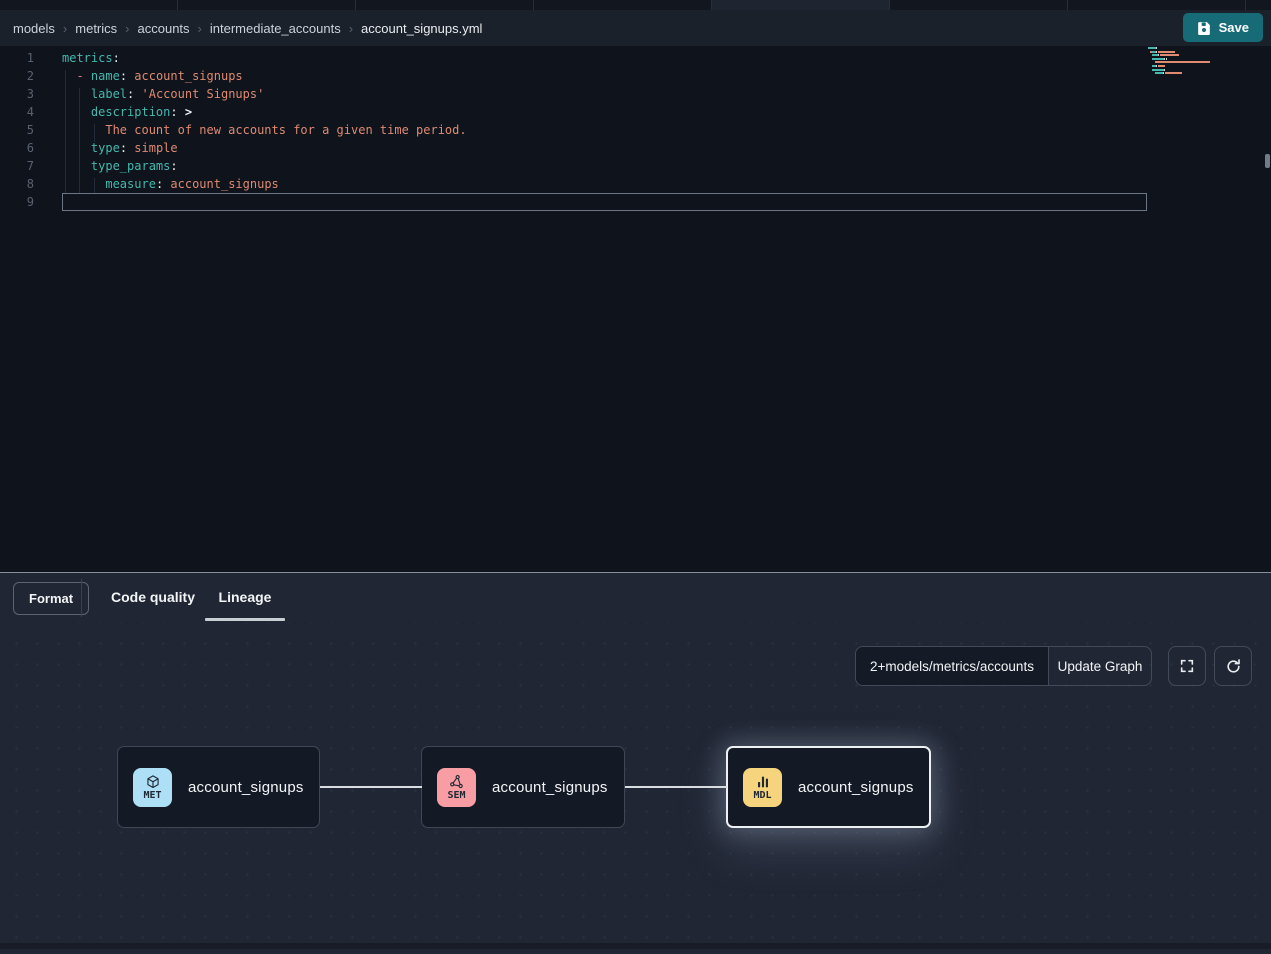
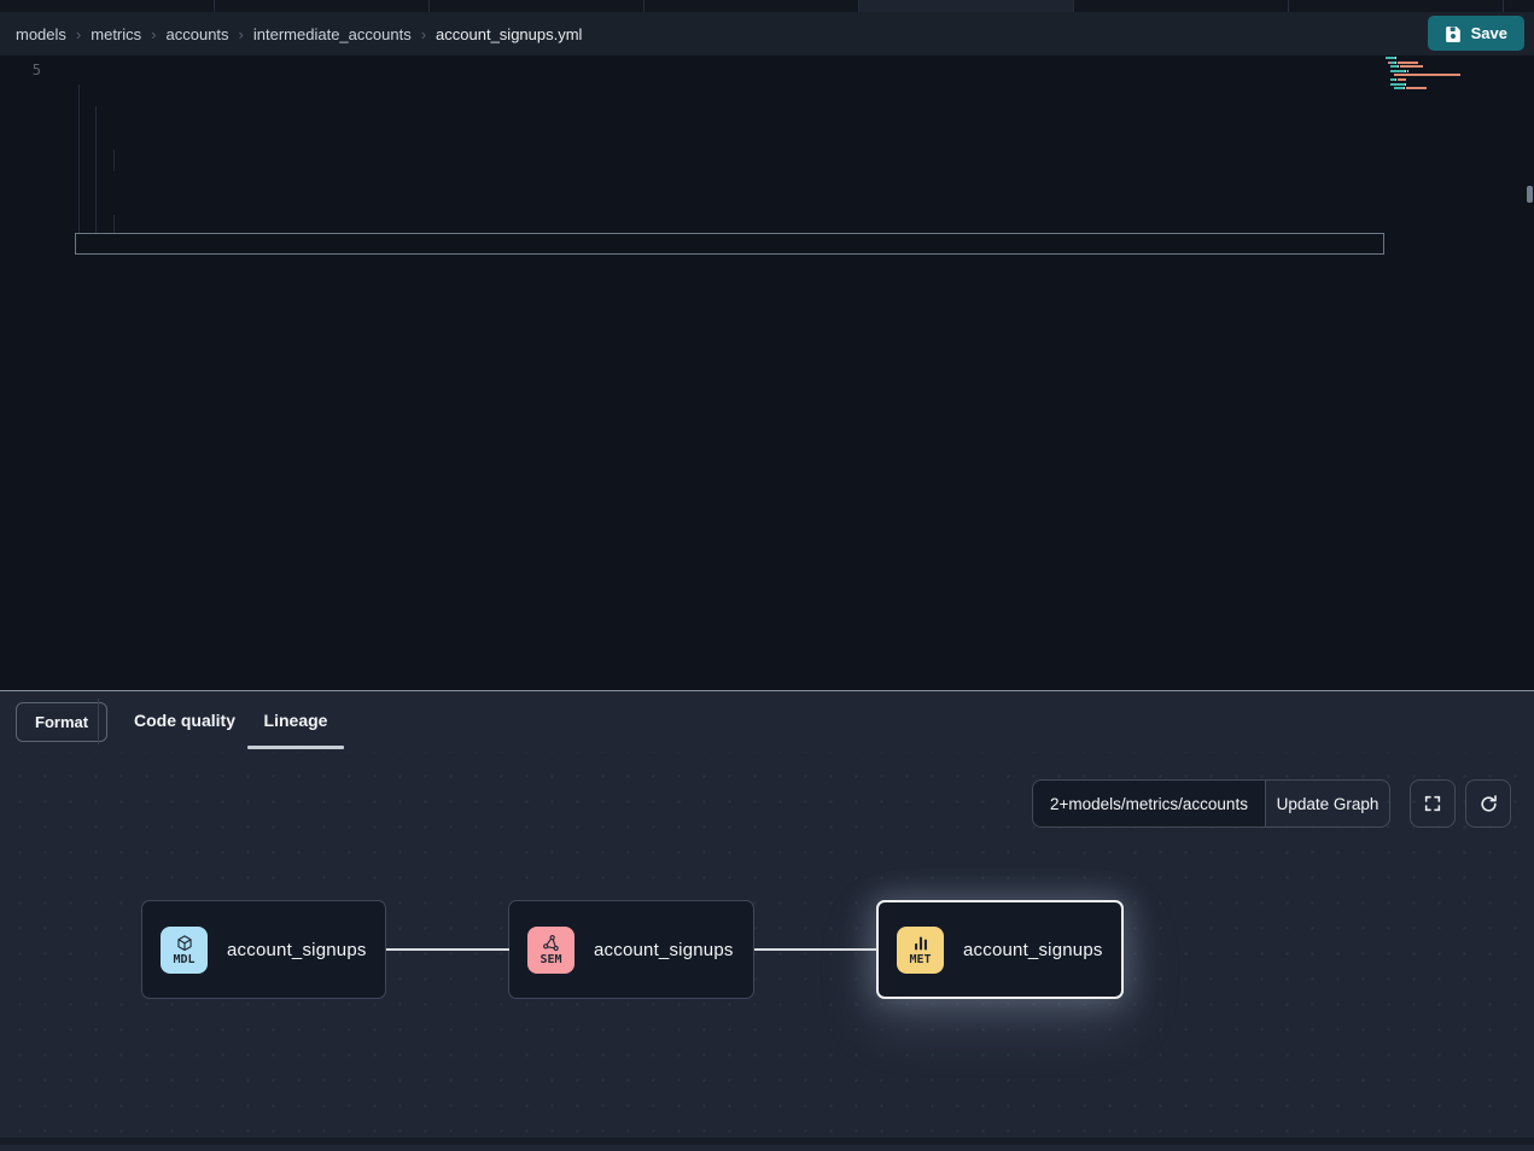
  models
  ›
  metrics
  ›
  accounts
  ›
  intermediate_accounts
  ›
  account_signups.yml
  Save
- 1
- metrics:
- 2
- - name: account_signups
- 3
- label: 'Account Signups'
- 4
- description: >
  5
- The count of new accounts for a given time period.
- 6
- type: simple
- 7
- type_params:
- 8
- measure: account_signups
- 9
  Format
  Code quality
  Lineage
  2+models/metrics/accounts
  Update Graph
- MET
+ MDL
  account_signups
  SEM
  account_signups
- MDL
+ MET
  account_signups
